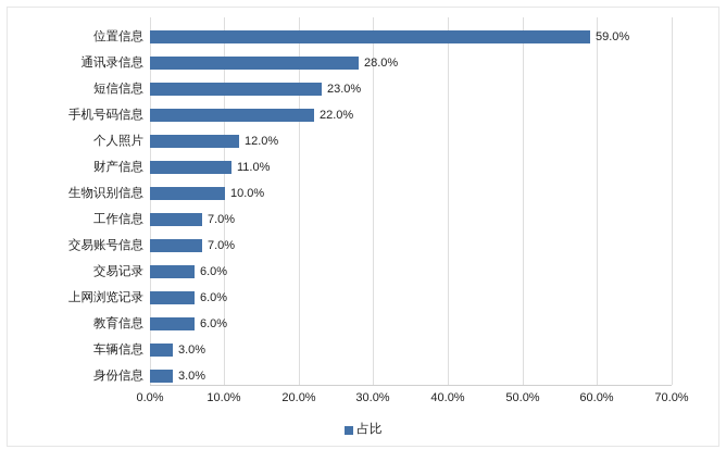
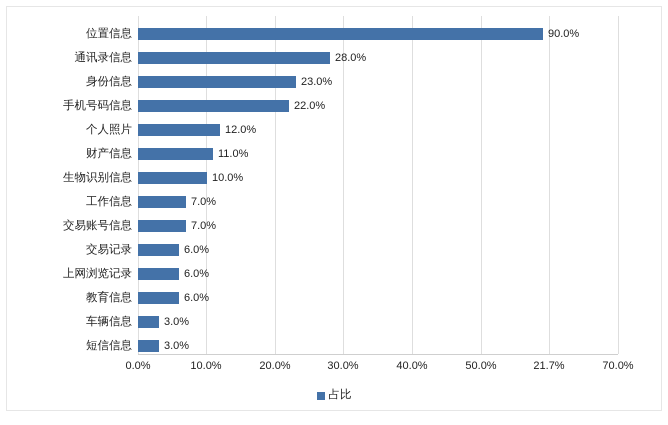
  0.0%
  10.0%
  20.0%
  30.0%
  40.0%
  50.0%
- 60.0%
+ 21.7%
  70.0%
  位置信息
- 59.0%
+ 90.0%
  通讯录信息
  28.0%
- 短信信息
+ 身份信息
  23.0%
  手机号码信息
  22.0%
  个人照片
  12.0%
  财产信息
  11.0%
  生物识别信息
  10.0%
  工作信息
  7.0%
  交易账号信息
  7.0%
  交易记录
  6.0%
  上网浏览记录
  6.0%
  教育信息
  6.0%
  车辆信息
  3.0%
- 身份信息
+ 短信信息
  3.0%
  占比
